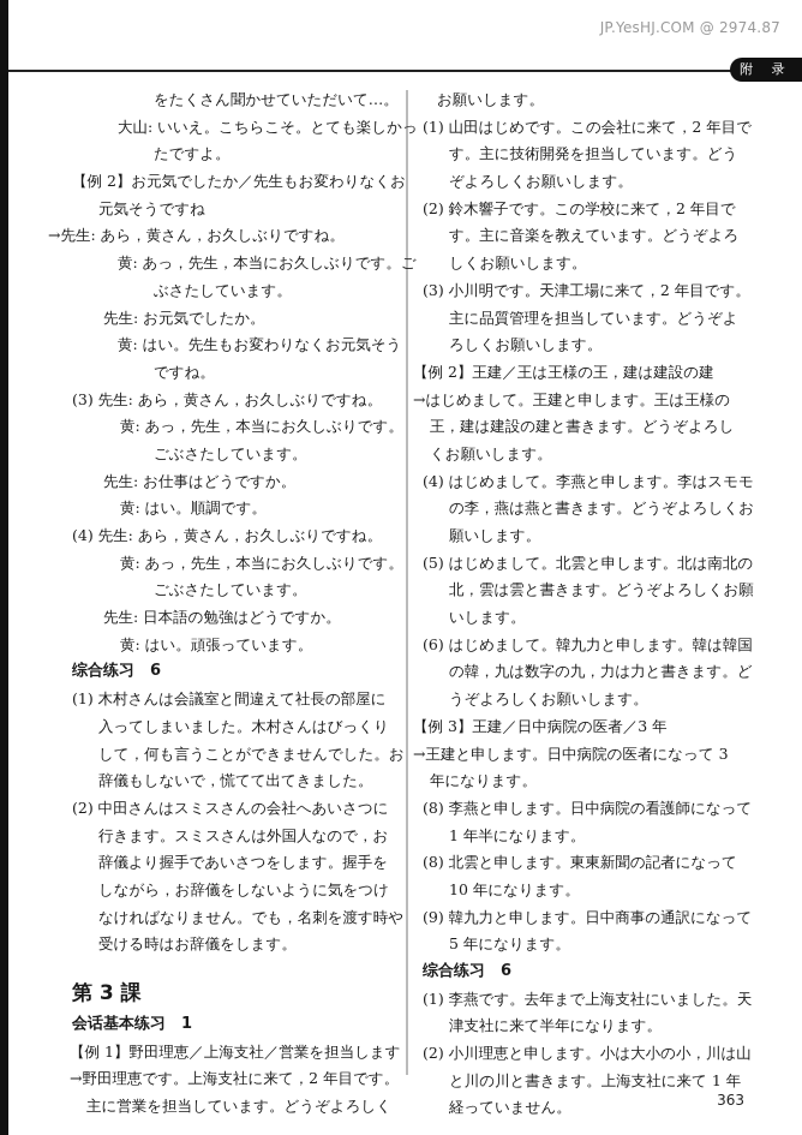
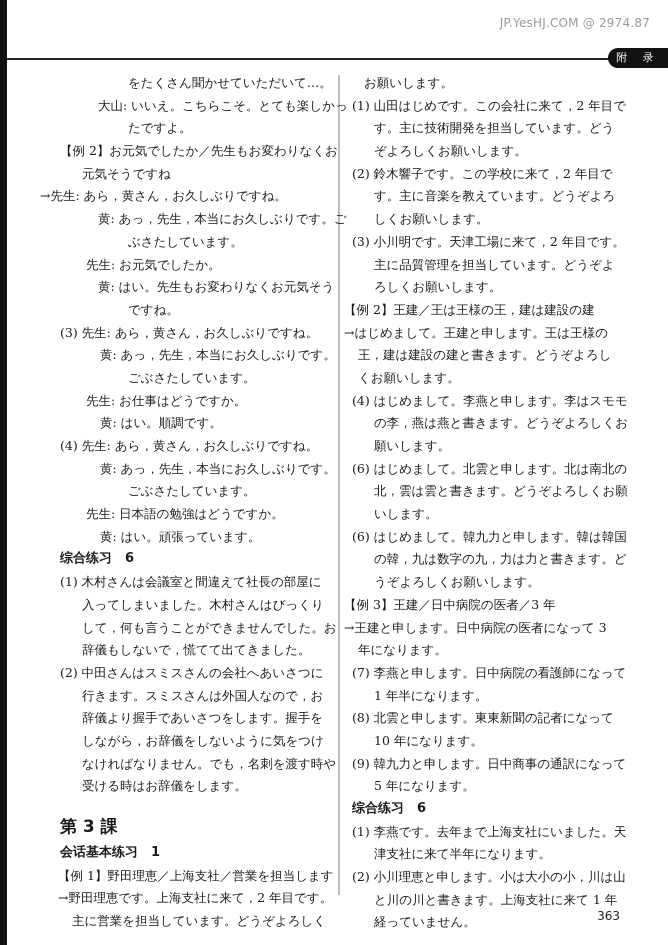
  JP.YesHJ.COM @ 2974.87
  附 录
  をたくさん聞かせていただいて…。
  大山: いいえ。こちらこそ。とても楽しかっ
  たですよ。
  【例 2】お元気でしたか／先生もお変わりなくお
  元気そうですね
  →先生: あら，黄さん，お久しぶりですね。
  黄: あっ，先生，本当にお久しぶりです。ご
  ぶさたしています。
  先生: お元気でしたか。
  黄: はい。先生もお変わりなくお元気そう
  ですね。
  (3) 先生: あら，黄さん，お久しぶりですね。
  黄: あっ，先生，本当にお久しぶりです。
  ごぶさたしています。
  先生: お仕事はどうですか。
  黄: はい。順調です。
  (4) 先生: あら，黄さん，お久しぶりですね。
  黄: あっ，先生，本当にお久しぶりです。
  ごぶさたしています。
  先生: 日本語の勉強はどうですか。
  黄: はい。頑張っています。
  综合练习 6
  (1) 木村さんは会議室と間違えて社長の部屋に
  入ってしまいました。木村さんはびっくり
  して，何も言うことができませんでした。お
  辞儀もしないで，慌てて出てきました。
  (2) 中田さんはスミスさんの会社へあいさつに
  行きます。スミスさんは外国人なので，お
  辞儀より握手であいさつをします。握手を
  しながら，お辞儀をしないように気をつけ
  なければなりません。でも，名刺を渡す時や
  受ける時はお辞儀をします。
  第 3 課
  会话基本练习 1
  【例 1】野田理恵／上海支社／営業を担当します
  →野田理恵です。上海支社に来て，2 年目です。
  主に営業を担当しています。どうぞよろしく
  お願いします。
  (1) 山田はじめです。この会社に来て，2 年目で
  す。主に技術開発を担当しています。どう
  ぞよろしくお願いします。
  (2) 鈴木響子です。この学校に来て，2 年目で
  す。主に音楽を教えています。どうぞよろ
  しくお願いします。
  (3) 小川明です。天津工場に来て，2 年目です。
  主に品質管理を担当しています。どうぞよ
  ろしくお願いします。
  【例 2】王建／王は王様の王，建は建設の建
  →はじめまして。王建と申します。王は王様の
  王，建は建設の建と書きます。どうぞよろし
  くお願いします。
  (4) はじめまして。李燕と申します。李はスモモ
  の李，燕は燕と書きます。どうぞよろしくお
  願いします。
- (5) はじめまして。北雲と申します。北は南北の
+ (6) はじめまして。北雲と申します。北は南北の
  北，雲は雲と書きます。どうぞよろしくお願
  いします。
  (6) はじめまして。韓九力と申します。韓は韓国
  の韓，九は数字の九，力は力と書きます。ど
  うぞよろしくお願いします。
  【例 3】王建／日中病院の医者／3 年
  →王建と申します。日中病院の医者になって 3
  年になります。
- (8) 李燕と申します。日中病院の看護師になって
+ (7) 李燕と申します。日中病院の看護師になって
  1 年半になります。
  (8) 北雲と申します。東東新聞の記者になって
  10 年になります。
  (9) 韓九力と申します。日中商事の通訳になって
  5 年になります。
  综合练习 6
  (1) 李燕です。去年まで上海支社にいました。天
  津支社に来て半年になります。
  (2) 小川理恵と申します。小は大小の小，川は山
  と川の川と書きます。上海支社に来て 1 年
  経っていません。
  363
